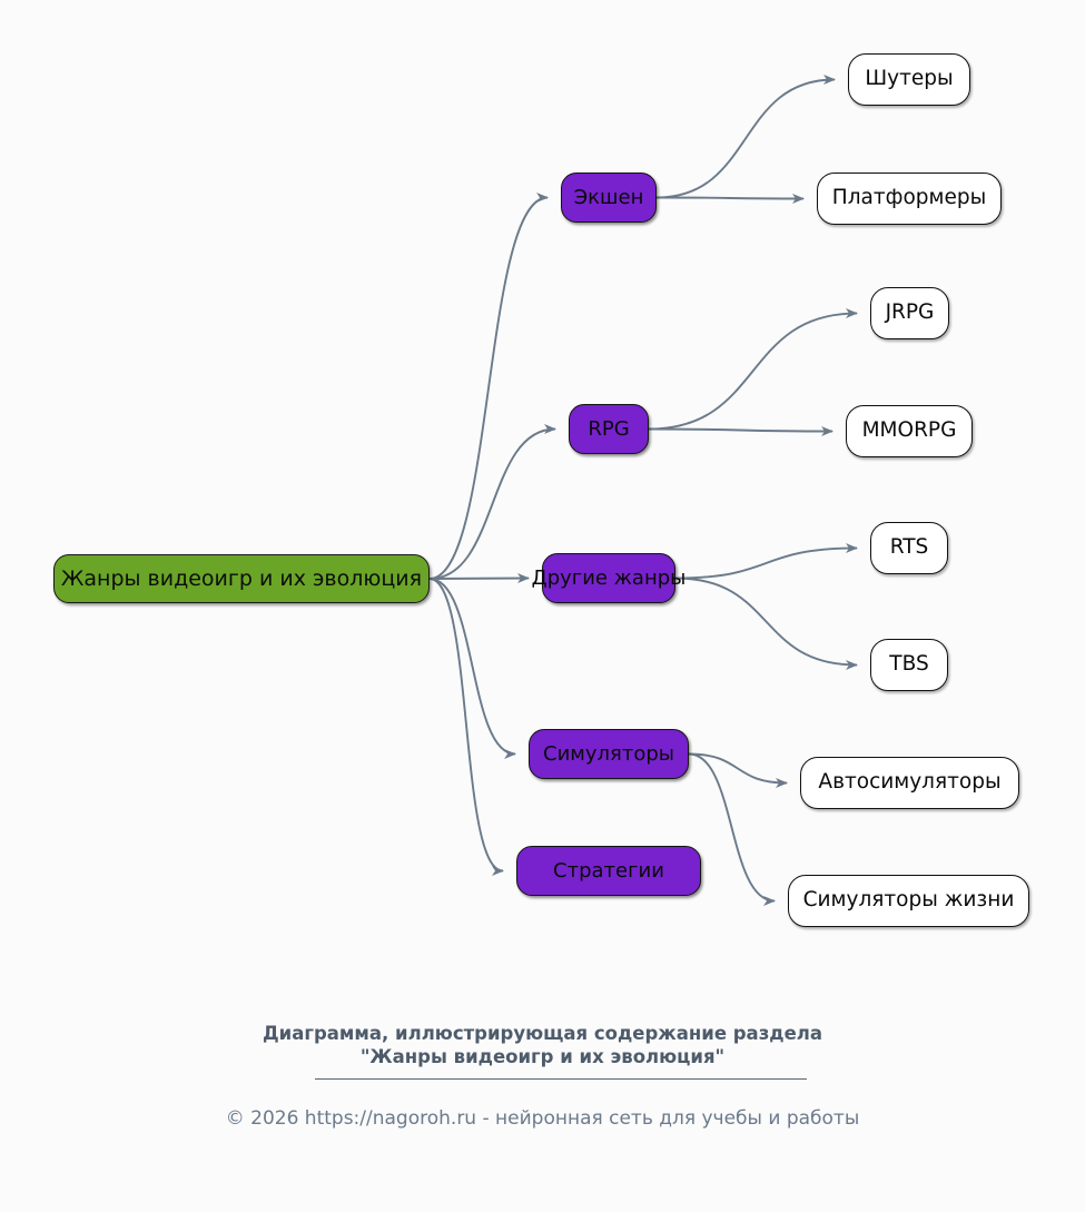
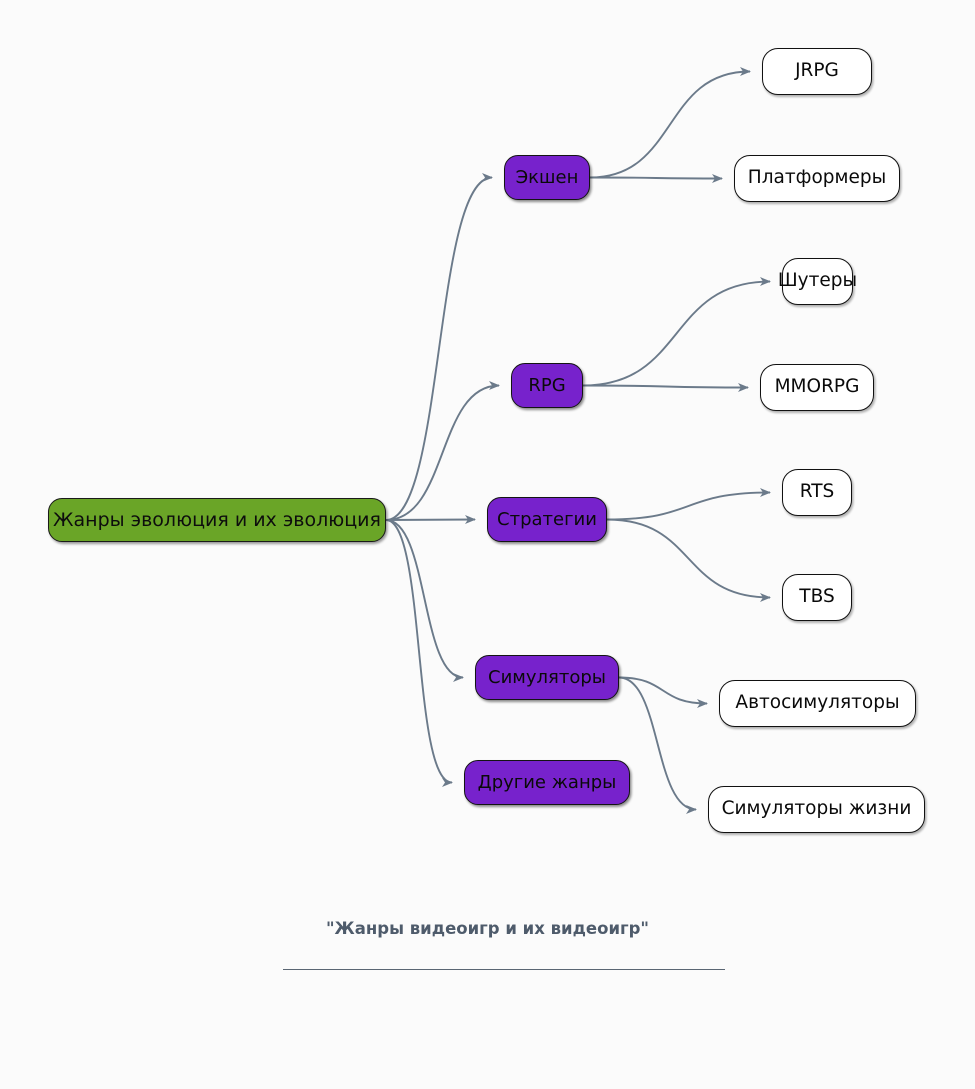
- Жанры видеоигр и их эволюция
+ Жанры эволюция и их эволюция
  Экшен
  RPG
- Другие жанры
+ Стратегии
  Симуляторы
- Стратегии
+ Другие жанры
- Шутеры
+ JRPG
  Платформеры
- JRPG
+ Шутеры
  MMORPG
  RTS
  TBS
  Автосимуляторы
  Симуляторы жизни
- Диаграмма, иллюстрирующая содержание раздела
- "Жанры видеоигр и их эволюция"
+ "Жанры видеоигр и их видеоигр"
- © 2026 https://nagoroh.ru - нейронная сеть для учебы и работы
